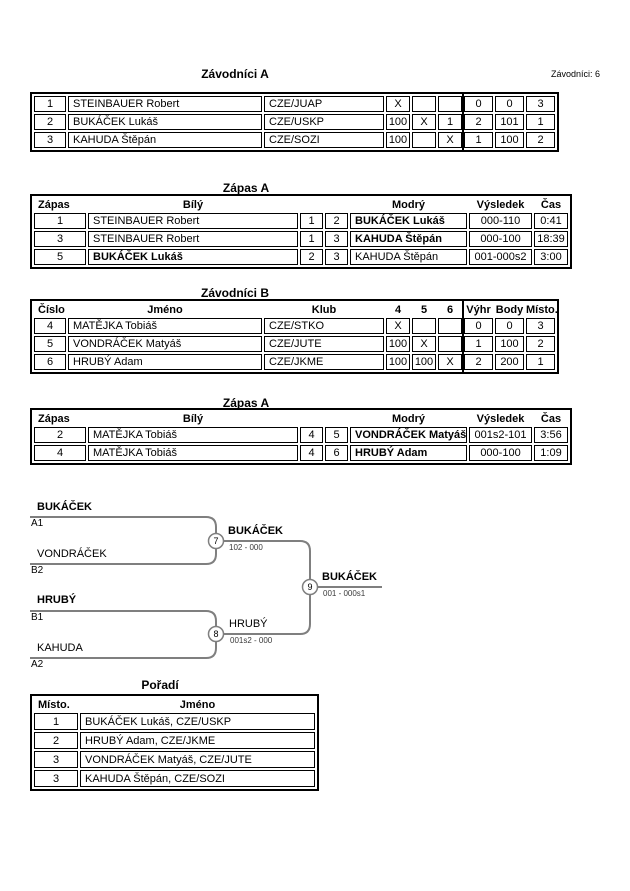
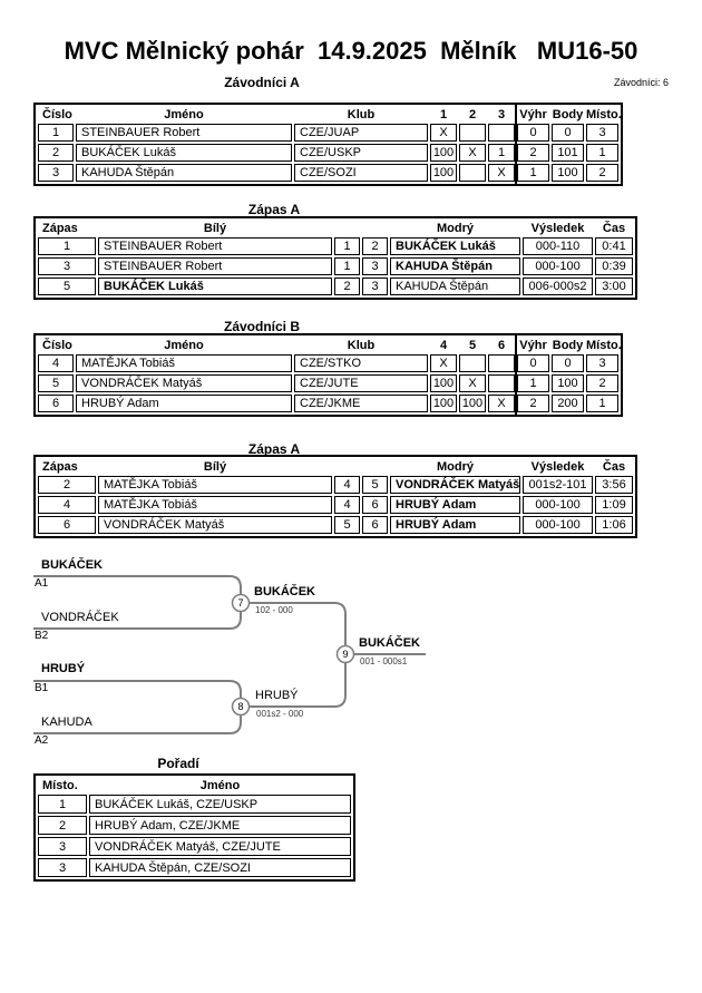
+ MVC Mělnický pohár 14.9.2025 Mělník MU16-50
  Závodníci: 6
  Závodníci A
+ Číslo	Jméno	Klub	1	2	3	Výhr	Body	Místo.
  1	STEINBAUER Robert	CZE/JUAP	X			0	0	3
  2	BUKÁČEK Lukáš	CZE/USKP	100	X	1	2	101	1
  3	KAHUDA Štěpán	CZE/SOZI	100		X	1	100	2
  Zápas A
  Zápas	Bílý			Modrý	Výsledek	Čas
  1	STEINBAUER Robert	1	2	BUKÁČEK Lukáš	000-110	0:41
- 3	STEINBAUER Robert	1	3	KAHUDA Štěpán	000-100	18:39
+ 3	STEINBAUER Robert	1	3	KAHUDA Štěpán	000-100	0:39
- 5	BUKÁČEK Lukáš	2	3	KAHUDA Štěpán	001-000s2	3:00
+ 5	BUKÁČEK Lukáš	2	3	KAHUDA Štěpán	006-000s2	3:00
  Závodníci B
  Číslo	Jméno	Klub	4	5	6	Výhr	Body	Místo.
  4	MATĚJKA Tobiáš	CZE/STKO	X			0	0	3
  5	VONDRÁČEK Matyáš	CZE/JUTE	100	X		1	100	2
  6	HRUBÝ Adam	CZE/JKME	100	100	X	2	200	1
  Zápas A
  Zápas	Bílý			Modrý	Výsledek	Čas
  2	MATĚJKA Tobiáš	4	5	VONDRÁČEK Matyáš	001s2-101	3:56
  4	MATĚJKA Tobiáš	4	6	HRUBÝ Adam	000-100	1:09
+ 6	VONDRÁČEK Matyáš	5	6	HRUBÝ Adam	000-100	1:06
  7
  8
  9
  BUKÁČEK
  A1
  VONDRÁČEK
  B2
  HRUBÝ
  B1
  KAHUDA
  A2
  BUKÁČEK
  102 - 000
  HRUBÝ
  001s2 - 000
  BUKÁČEK
  001 - 000s1
  Pořadí
  Místo.	Jméno
  1	BUKÁČEK Lukáš, CZE/USKP
  2	HRUBÝ Adam, CZE/JKME
  3	VONDRÁČEK Matyáš, CZE/JUTE
  3	KAHUDA Štěpán, CZE/SOZI
